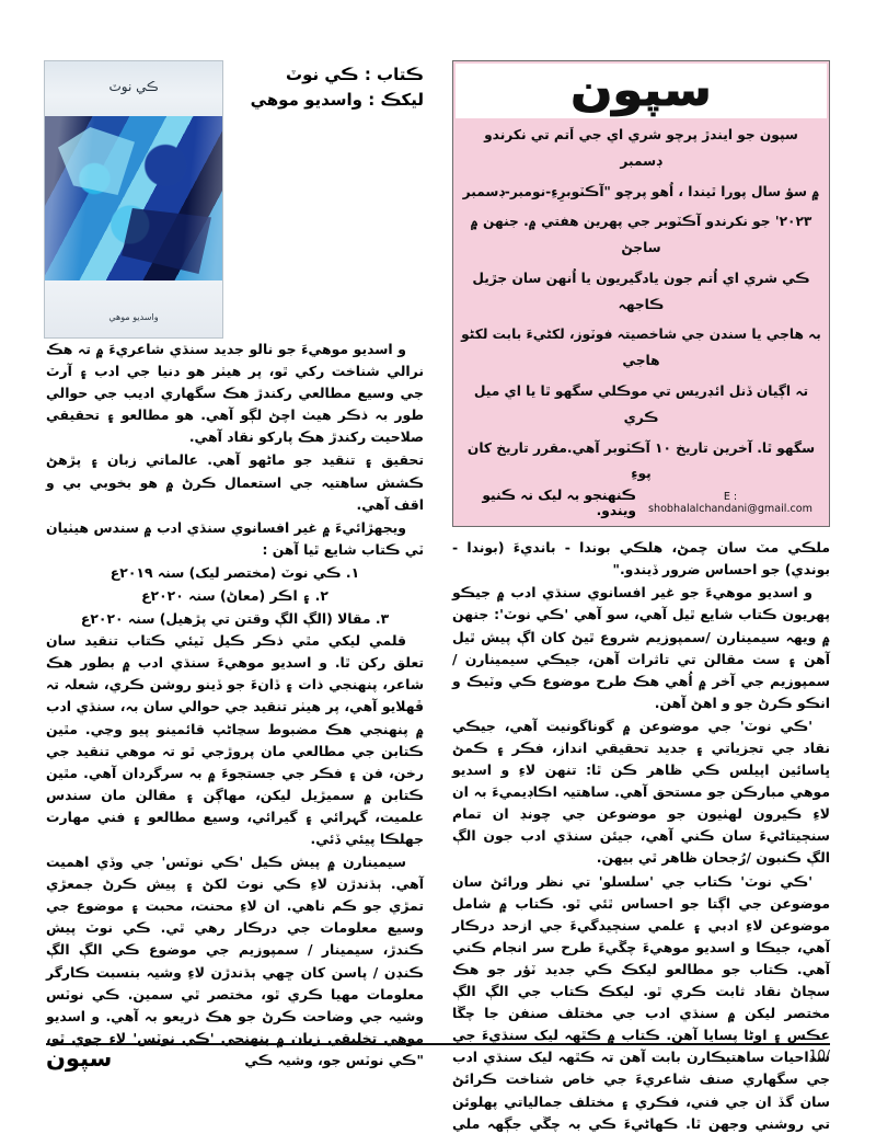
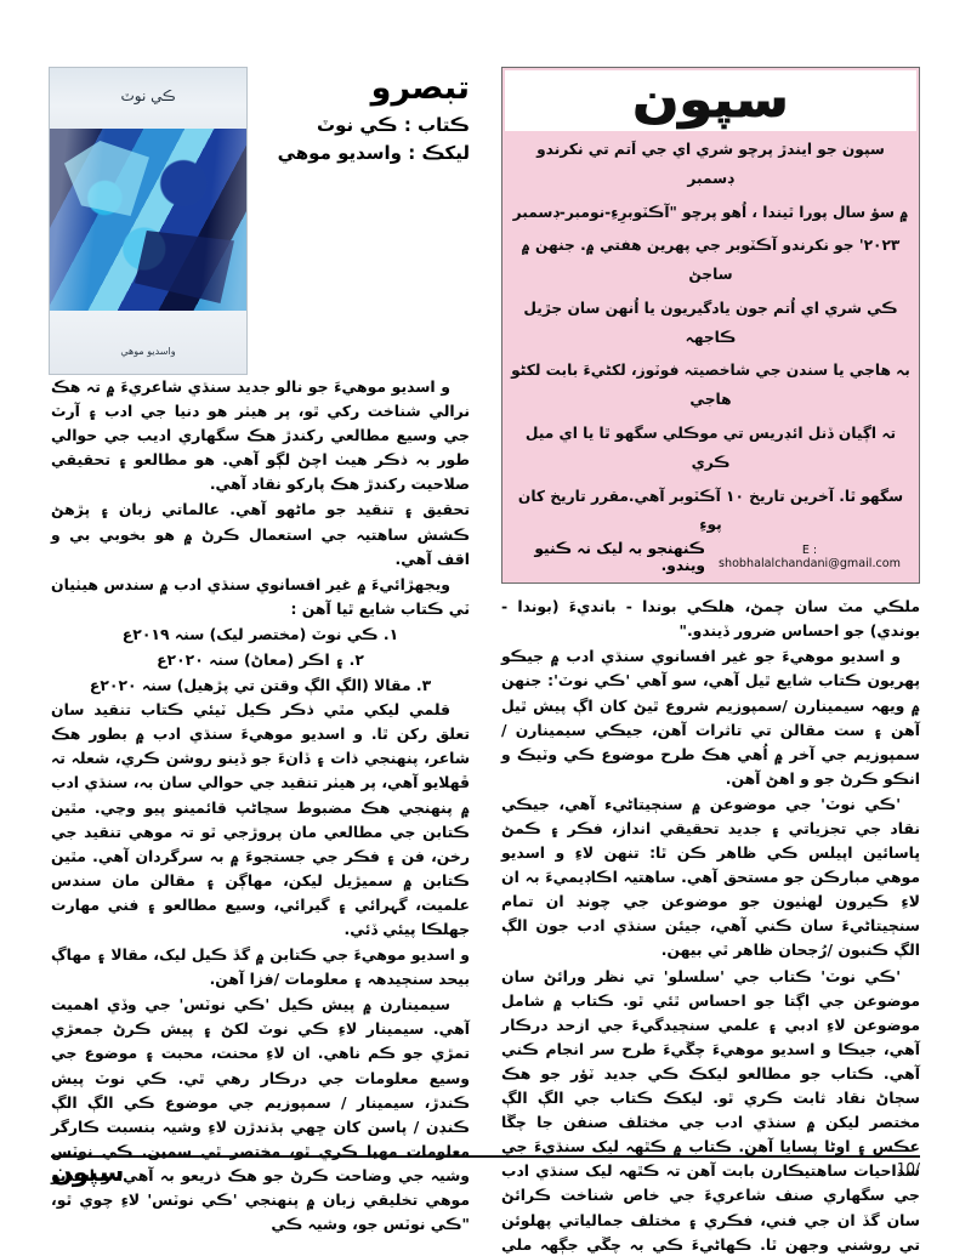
+ تبصرو
  ڪتاب : ڪي نوٽ
  ليکڪ : واسديو موهي
  ڪي نوٽ
  واسديو موهي
  و اسديو موهيءَ جو نالو جديد سنڌي شاعريءَ ۾ تہ هڪ نرالي شناخت رکي ٿو، پر هيٺر هو دنيا جي ادب ۽ آرٽ جي وسيع مطالعي رکندڙ هڪ سگهاري اديب جي حوالي طور بہ ذڪر هيٺ اچڻ لڳو آهي. هو مطالعو ۽ تحقيقي صلاحيت رکندڙ هڪ پارکو نقاد آهي.
  تحقيق ۽ تنقيد جو ماڻهو آهي. عالماتي زبان ۽ پڙهڻ ڪشش ساهتيہ جي استعمال ڪرڻ ۾ هو بخوبي بي و اقف آهي.
  ويجهڙائيءَ ۾ غير افسانوي سنڌي ادب ۾ سندس هيٺيان ٽي ڪتاب شايع ٿيا آهن :
  ١. ڪي نوٽ (مختصر ليک) سنہ ٢٠١٩ع
  ٢. ۽ اڪر (معاڻ) سنہ ٢٠٢٠ع
  ٣. مقالا (الڳ الڳ وقتن تي پڙهيل) سنہ ٢٠٢٠ع
  قلمي ليکي مٿي ذڪر ڪيل ٽيئي ڪتاب تنقيد سان تعلق رکن ٿا. و اسديو موهيءَ سنڌي ادب ۾ بطور هڪ شاعر، پنهنجي ذات ۽ ڏانءَ جو ڏينو روشن ڪري، شعلہ تہ ڦهلايو آهي، پر هيٺر تنقيد جي حوالي سان بہ، سنڌي ادب ۾ پنهنجي هڪ مضبوط سڃاڻپ قائمينو پيو وڃي. مٿين ڪتابن جي مطالعي مان پروڙجي ٿو تہ موهي تنقيد جي رخن، فن ۽ فڪر جي جستجوءَ ۾ بہ سرگردان آهي. مٿين ڪتابن ۾ سميڙيل ليکن، مهاڳن ۽ مقالن مان سندس علميت، گہرائي ۽ گيرائي، وسيع مطالعو ۽ فني مهارت جهلڪا پيئي ڏئي.
+ و اسديو موهيءَ جي ڪتابن ۾ گڏ ڪيل ليک، مقالا ۽ مهاڳ بيحد سنڄيدهہ ۽ معلومات /فزا آهن.
- سيمينارن ۾ پيش ڪيل 'ڪي نوٽس' جي وڏي اهميت آهي. ٻڌندڙن لاءِ ڪي نوٽ لکڻ ۽ پيش ڪرڻ جمعڙي تمڙي جو ڪم ناهي. ان لاءِ محنت، محبت ۽ موضوع جي وسيع معلومات جي درڪار رهي ٿي. ڪي نوٽ پيش ڪندڙ، سيمينار / سمپوزيم جي موضوع ڪي الڳ الڳ ڪنڊن / پاسن کان ڇهي ٻڌندڙن لاءِ وشيہ بنسبت ڪارگر معلومات مهيا ڪري ٿو، مختصر ٿي سمين. ڪي نوٽس وشيہ جي وضاحت ڪرڻ جو هڪ ذريعو بہ آهي. و اسديو موهي تخليقي زبان ۾ پنهنجي 'ڪي نوٽس' لاءِ چوي ٿو، "ڪي نوٽس جو، وشيہ ڪي
+ سيمينارن ۾ پيش ڪيل 'ڪي نوٽس' جي وڏي اهميت آهي. سيمينار لاءِ ڪي نوٽ لکڻ ۽ پيش ڪرڻ جمعڙي تمڙي جو ڪم ناهي. ان لاءِ محنت، محبت ۽ موضوع جي وسيع معلومات جي درڪار رهي ٿي. ڪي نوٽ پيش ڪندڙ، سيمينار / سمپوزيم جي موضوع ڪي الڳ الڳ ڪنڊن / پاسن کان ڇهي ٻڌندڙن لاءِ وشيہ بنسبت ڪارگر معلومات مهيا ڪري ٿو، مختصر ٿي سمين. ڪي نوٽس وشيہ جي وضاحت ڪرڻ جو هڪ ذريعو بہ آهي. و اسديو موهي تخليقي زبان ۾ پنهنجي 'ڪي نوٽس' لاءِ چوي ٿو، "ڪي نوٽس جو، وشيہ ڪي
  سپون
  سپون جو ايندڙ پرچو شري اي جي اَتم تي نکرندو ڊسمبر
  ۾ سؤ سال پورا ٿيندا ، اُهو پرچو "آڪٽوبرِءِ-نومبر-ڊسمبر
  ٢٠٢٣' جو نکرندو آڪٽوبر جي پهرين هفتي ۾. جنهن ۾ ساجڻ
  ڪي شري اي اُتم جون يادگيريون يا اُنهن سان جڙيل ڪاجهہ
  بہ هاجي يا سندن جي شاخصيتہ فوٽوز، لکڻيءَ بابت لکڻو هاجي
  تہ اڳيان ڏنل ائڊريس تي موڪلي سگهو ٿا يا اي ميل ڪري
  سگهو ٿا. آخرين تاريخ ١٠ آڪٽوبر آهي.مقرر تاريخ کان پوءِ
  ڪنهنجو بہ ليک نہ ڪنيو ويندو.
  E : shobhalalchandani@gmail.com
  ملڪي مٽ سان چمڻ، هلڪي بوندا - بانديءَ (بوندا - بوندي) جو احساس ضرور ڏيندو."
  و اسديو موهيءَ جو غير افسانوي سنڌي ادب ۾ جيڪو پهريون ڪتاب شايع ٿيل آهي، سو آهي 'ڪي نوٽ': جنهن ۾ ويهہ سيمينارن /سمپوزيم شروع ٿيڻ کان اڳ پيش ٿيل آهن ۽ ست مقالن تي تاثرات آهن، جيڪي سيمينارن /سمپوزيم جي آخر ۾ اُهي هڪ طرح موضوع ڪي وٽيڪ و انڪو ڪرڻ جو و اهڻ آهن.
- 'ڪي نوٽ' جي موضوعن ۾ گوناگونيت آهي، جيڪي نقاد جي تجزياتي ۽ جديد تحقيقي انداز، فڪر ۽ ڪمڻ ڀاسائين اپيلس ڪي ظاهر ڪن ٿا: تنهن لاءِ و اسديو موهي مبارڪن جو مستحق آهي. ساهتيہ اڪاڊيميءَ بہ ان لاءِ ڪيرون لهٺيون جو موضوعن جي چونڊ ان تمام سنڄيتاڻيءَ سان ڪني آهي، جيئن سنڌي ادب جون الڳ الڳ ڪنبون /رُجحان ظاهر ٿي بيهن.
+ 'ڪي نوٽ' جي موضوعن ۾ سنڄيتاڻيء آهي، جيڪي نقاد جي تجزياتي ۽ جديد تحقيقي انداز، فڪر ۽ ڪمڻ ڀاسائين اپيلس ڪي ظاهر ڪن ٿا: تنهن لاءِ و اسديو موهي مبارڪن جو مستحق آهي. ساهتيہ اڪاڊيميءَ بہ ان لاءِ ڪيرون لهٺيون جو موضوعن جي چونڊ ان تمام سنڄيتاڻيءَ سان ڪني آهي، جيئن سنڌي ادب جون الڳ الڳ ڪنبون /رُجحان ظاهر ٿي بيهن.
  'ڪي نوٽ' ڪتاب جي 'سلسلو' تي نظر ورائڻ سان موضوعن جي اڳتا جو احساس ٿئي ٿو. ڪتاب ۾ شامل موضوعن لاءِ ادبي ۽ علمي سنڄيدگيءَ جي ازحد درڪار آهي، جيڪا و اسديو موهيءَ چڱيءَ طرح سر انجام ڪني آهي. ڪتاب جو مطالعو ليکڪ ڪي جديد ٽؤر جو هڪ سڄاڻ نقاد ثابت ڪري ٿو. ليکڪ ڪتاب جي الڳ الڳ مختصر ليکن ۾ سنڌي ادب جي مختلف صنفن جا چڱا عڪس ۽ اوڻا پسايا آهن. ڪتاب ۾ ڪٿهہ ليک سنڌيءَ جي سداحيات ساهتيڪارن بابت آهن تہ ڪٿهہ ليک سنڌي ادب جي سگهاري صنف شاعريءَ جي خاص شناخت ڪرائڻ سان گڏ ان جي فني، فڪري ۽ مختلف جمالياتي پهلوئن تي روشني وجهن ٿا. ڪهاڻيءَ ڪي بہ چڱي جڳهہ ملي
  سپون
  10/
